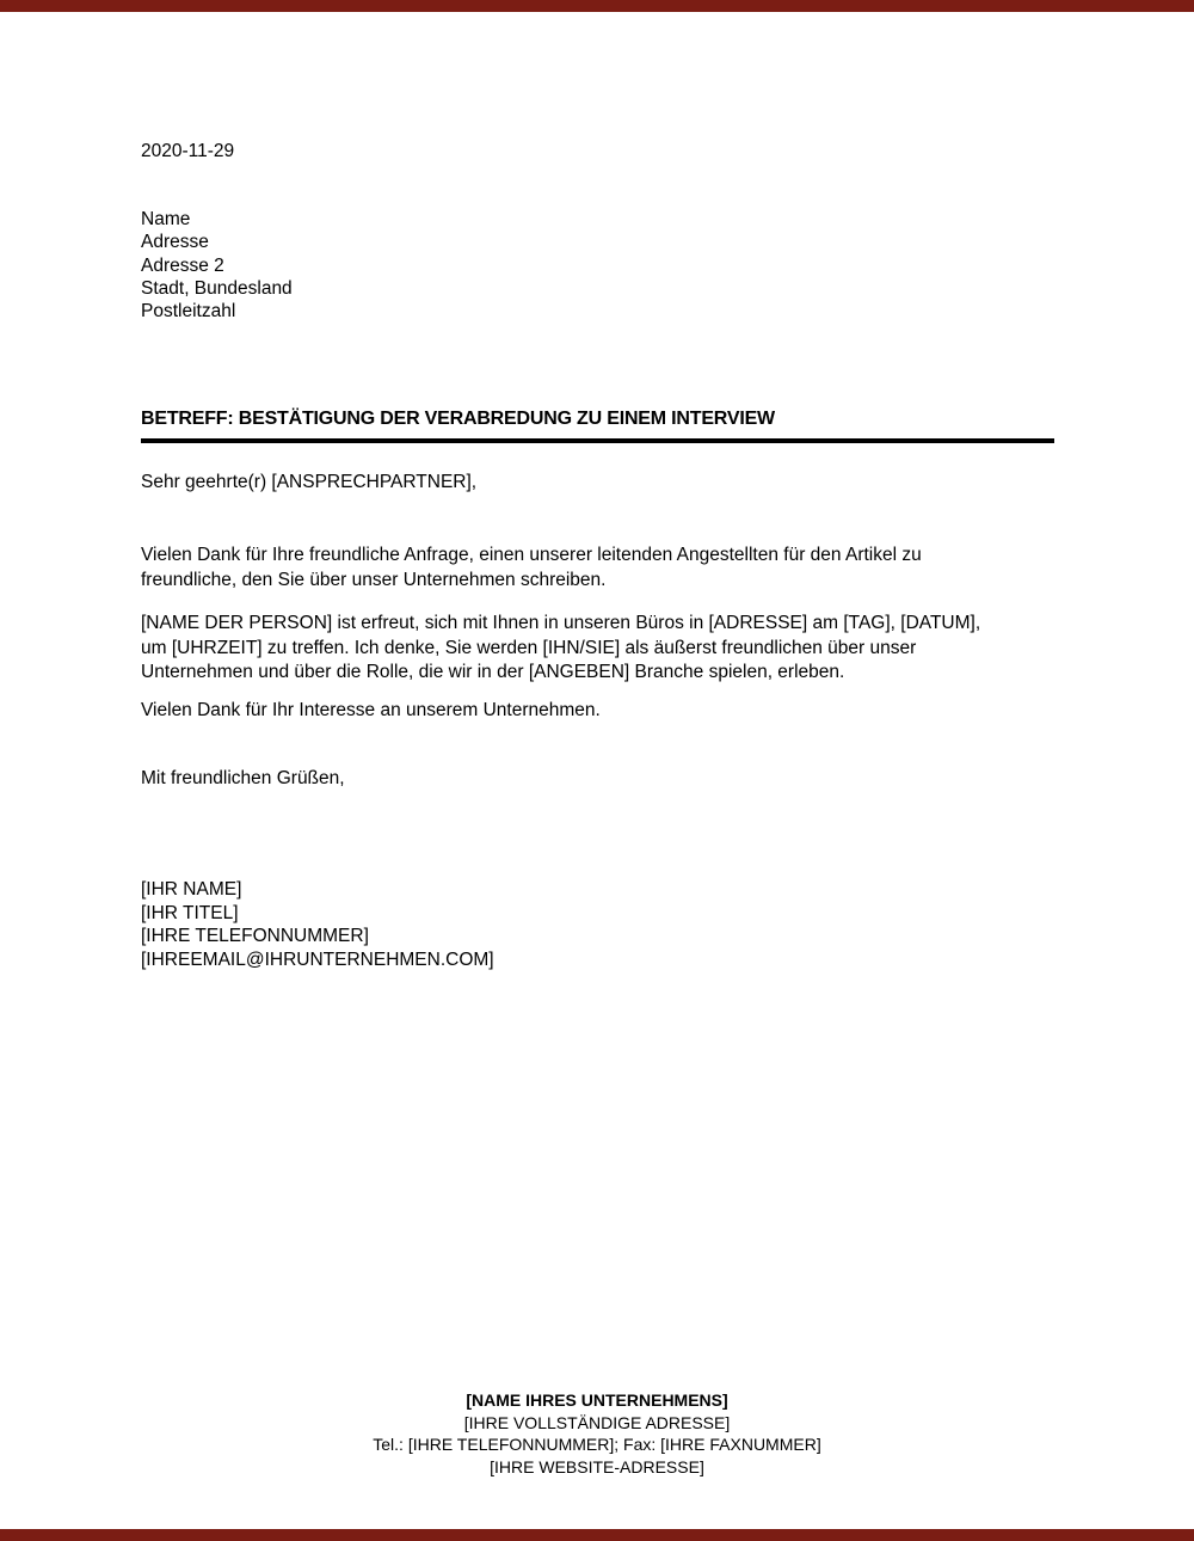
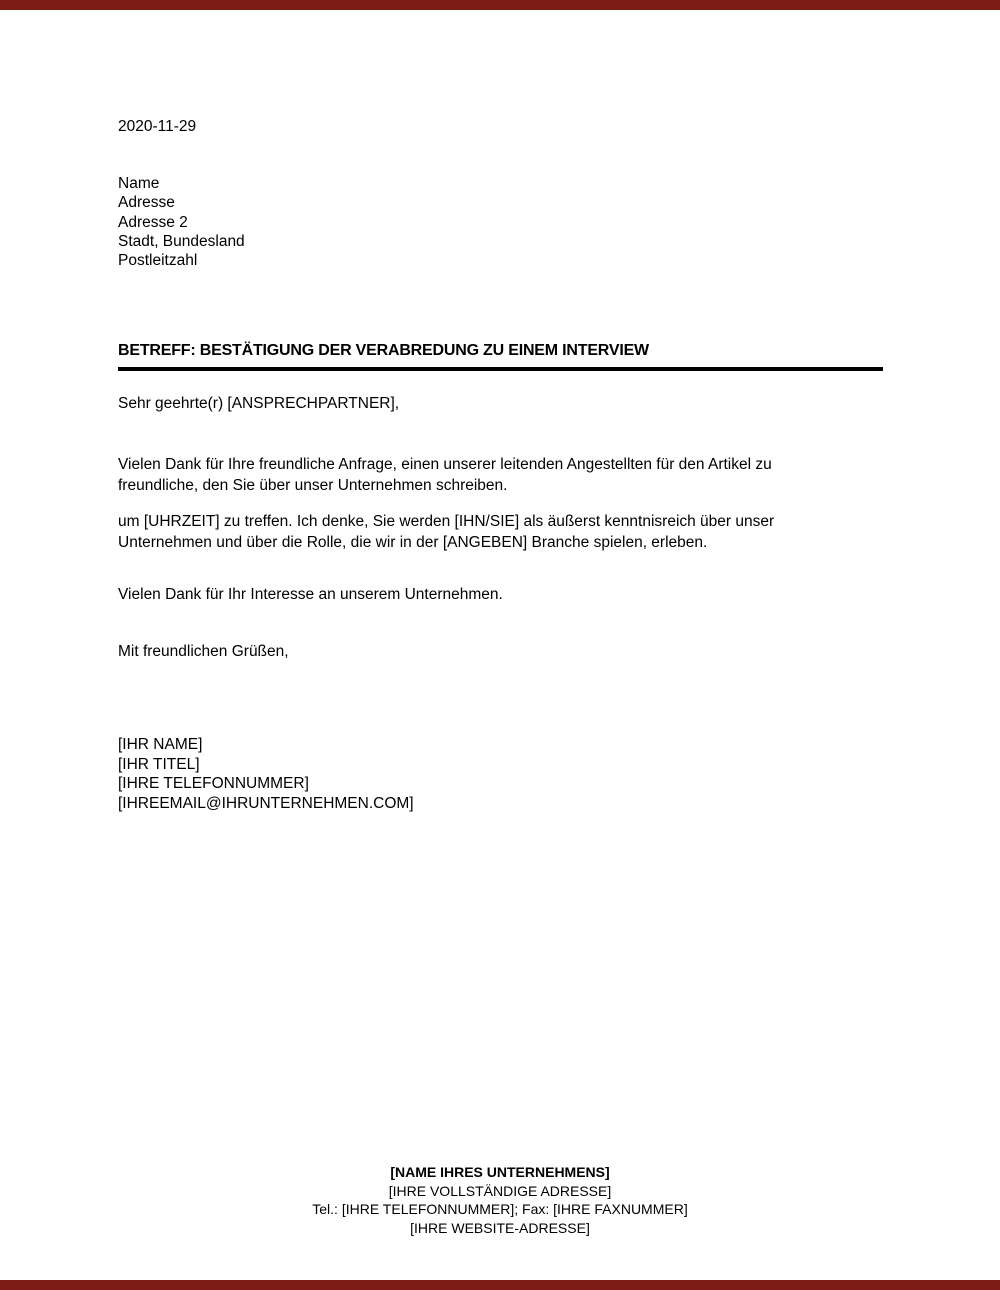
  2020-11-29
  Name
  Adresse
  Adresse 2
  Stadt, Bundesland
  Postleitzahl
  BETREFF: BESTÄTIGUNG DER VERABREDUNG ZU EINEM INTERVIEW
  Sehr geehrte(r) [ANSPRECHPARTNER],
  Vielen Dank für Ihre freundliche Anfrage, einen unserer leitenden Angestellten für den Artikel zu
  freundliche, den Sie über unser Unternehmen schreiben.
- [NAME DER PERSON] ist erfreut, sich mit Ihnen in unseren Büros in [ADRESSE] am [TAG], [DATUM],
- um [UHRZEIT] zu treffen. Ich denke, Sie werden [IHN/SIE] als äußerst freundlichen über unser
+ um [UHRZEIT] zu treffen. Ich denke, Sie werden [IHN/SIE] als äußerst kenntnisreich über unser
  Unternehmen und über die Rolle, die wir in der [ANGEBEN] Branche spielen, erleben.
  Vielen Dank für Ihr Interesse an unserem Unternehmen.
  Mit freundlichen Grüßen,
  [IHR NAME]
  [IHR TITEL]
  [IHRE TELEFONNUMMER]
  [IHREEMAIL@IHRUNTERNEHMEN.COM]
  [NAME IHRES UNTERNEHMENS]
  [IHRE VOLLSTÄNDIGE ADRESSE]
  Tel.: [IHRE TELEFONNUMMER]; Fax: [IHRE FAXNUMMER]
  [IHRE WEBSITE-ADRESSE]
